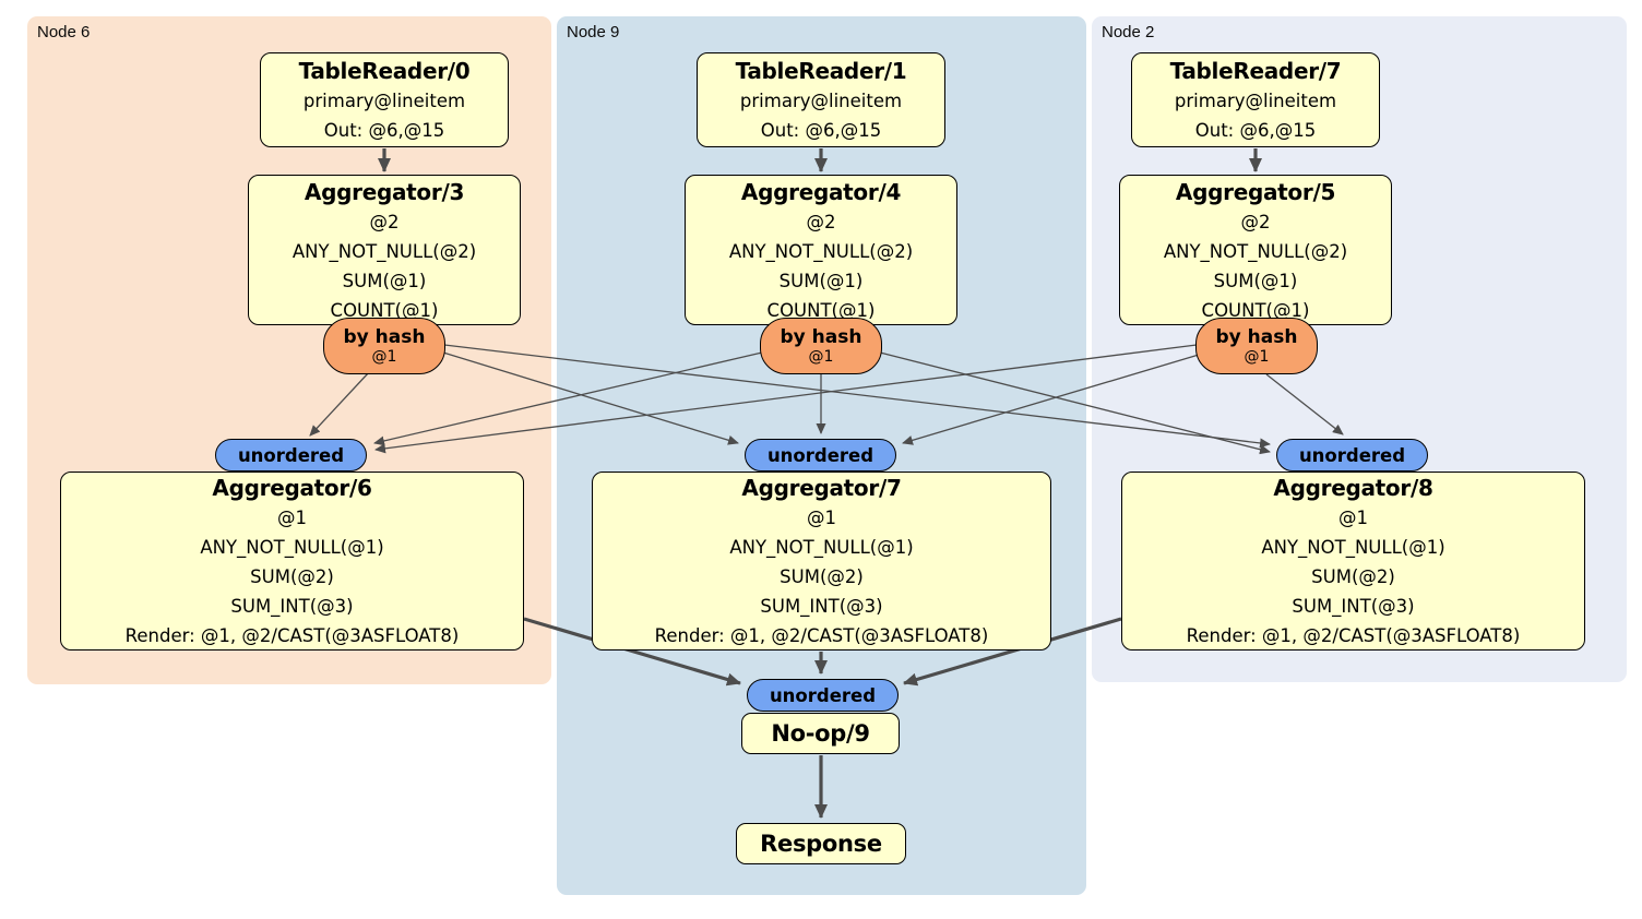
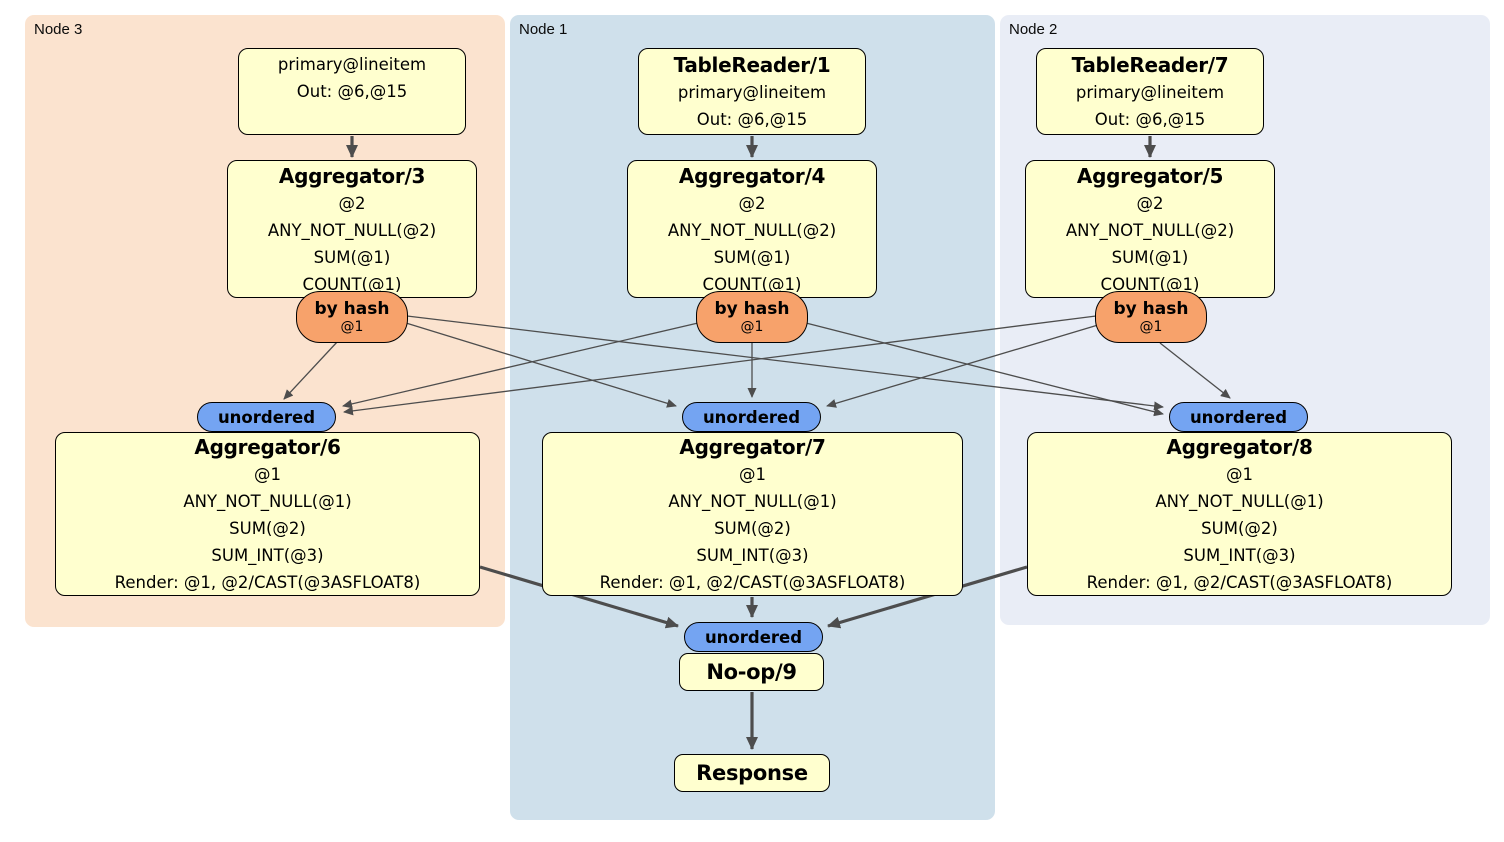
- Node 6
+ Node 3
- Node 9
+ Node 1
  Node 2
- TableReader/0
  primary@lineitem
  Out: @6,@15
  Aggregator/3
  @2
  ANY_NOT_NULL(@2)
  SUM(@1)
  COUNT(@1)
  by hash
  @1
  unordered
  Aggregator/6
  @1
  ANY_NOT_NULL(@1)
  SUM(@2)
  SUM_INT(@3)
  Render: @1, @2/CAST(@3ASFLOAT8)
  TableReader/1
  primary@lineitem
  Out: @6,@15
  Aggregator/4
  @2
  ANY_NOT_NULL(@2)
  SUM(@1)
  COUNT(@1)
  by hash
  @1
  unordered
  Aggregator/7
  @1
  ANY_NOT_NULL(@1)
  SUM(@2)
  SUM_INT(@3)
  Render: @1, @2/CAST(@3ASFLOAT8)
  TableReader/7
  primary@lineitem
  Out: @6,@15
  Aggregator/5
  @2
  ANY_NOT_NULL(@2)
  SUM(@1)
  COUNT(@1)
  by hash
  @1
  unordered
  Aggregator/8
  @1
  ANY_NOT_NULL(@1)
  SUM(@2)
  SUM_INT(@3)
  Render: @1, @2/CAST(@3ASFLOAT8)
  unordered
  No-op/9
  Response
